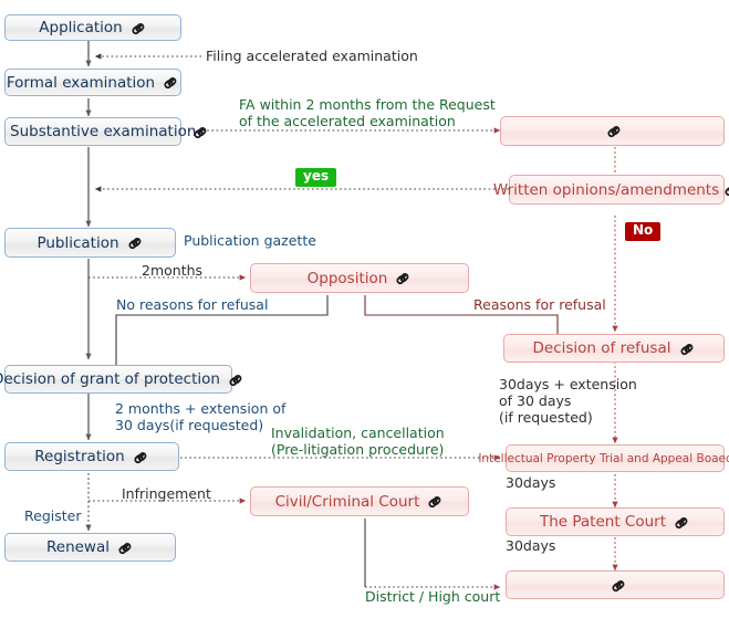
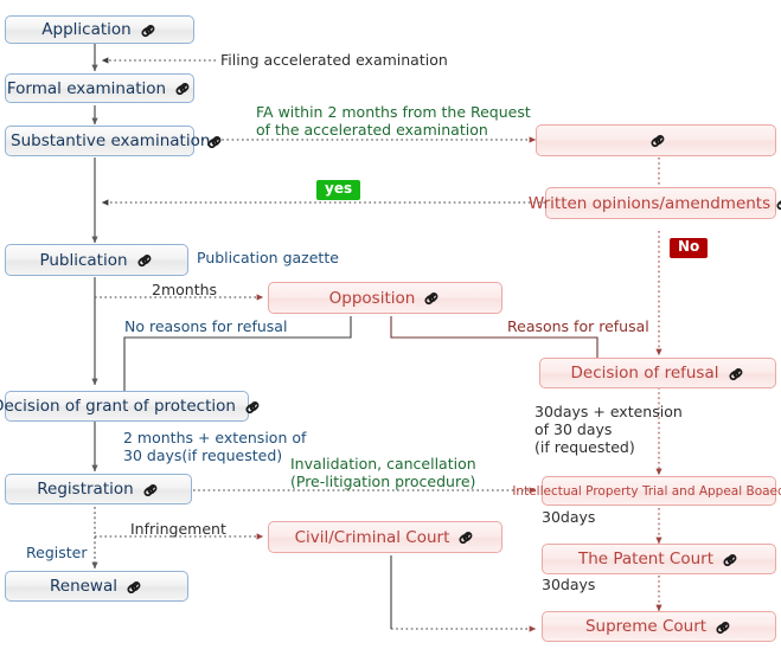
  Application
  Formal examination
  Substantive examination
  Publication
  ecision of grant of protection
  Registration
  Renewal
  Written opinions/amendments
  Opposition
  Decision of refusal
  Intellectual Property Trial and Appeal Boae
  The Patent Court
+ Supreme Court
  Civil/Criminal Court
  Filing accelerated examination
  FA within 2 months from the Request
  of the accelerated examination
  Publication gazette
  2months
  No reasons for refusal
  Reasons for refusal
  30days + extension
  of 30 days
  (if requested)
  2 months + extension of
  30 days(if requested)
  Invalidation, cancellation
  (Pre-litigation procedure)
  Infringement
  Register
  30days
  30days
- District / High court
  yes
  No
